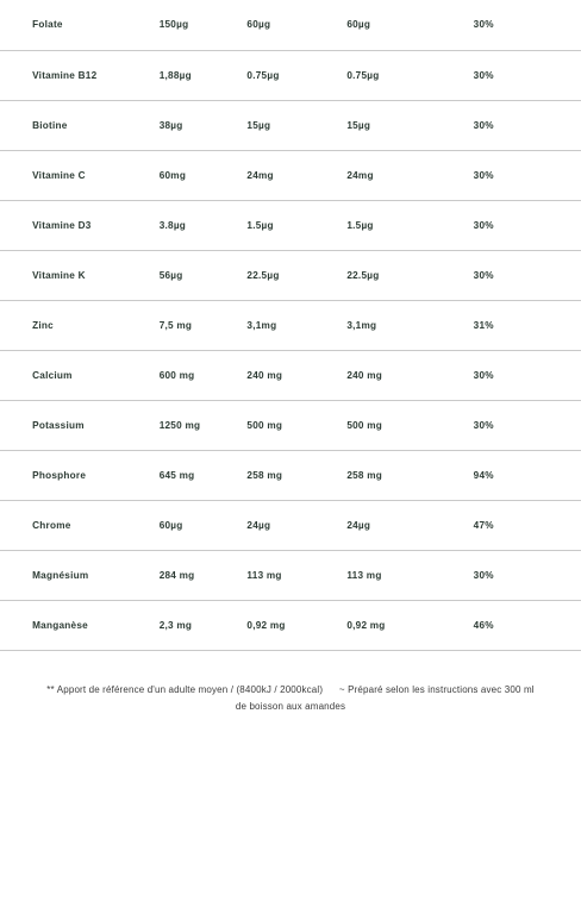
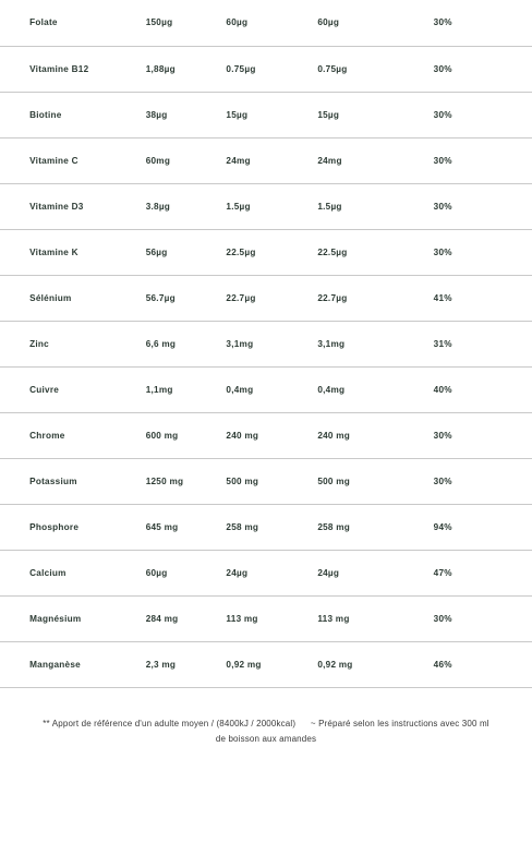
  	Folate	150µg	60µg	60µg	30%
  	Vitamine B12	1,88µg	0.75µg	0.75µg	30%
  	Biotine	38µg	15µg	15µg	30%
  	Vitamine C	60mg	24mg	24mg	30%
  	Vitamine D3	3.8µg	1.5µg	1.5µg	30%
  	Vitamine K	56µg	22.5µg	22.5µg	30%
+ 	Sélénium	56.7µg	22.7µg	22.7µg	41%
- 	Zinc	7,5 mg	3,1mg	3,1mg	31%
+ 	Zinc	6,6 mg	3,1mg	3,1mg	31%
+ 	Cuivre	1,1mg	0,4mg	0,4mg	40%
- 	Calcium	600 mg	240 mg	240 mg	30%
+ 	Chrome	600 mg	240 mg	240 mg	30%
  	Potassium	1250 mg	500 mg	500 mg	30%
  	Phosphore	645 mg	258 mg	258 mg	94%
- 	Chrome	60µg	24µg	24µg	47%
+ 	Calcium	60µg	24µg	24µg	47%
  	Magnésium	284 mg	113 mg	113 mg	30%
  	Manganèse	2,3 mg	0,92 mg	0,92 mg	46%
  ** Apport de référence d'un adulte moyen / (8400kJ / 2000kcal) ~ Préparé selon les instructions avec 300 ml
  de boisson aux amandes
